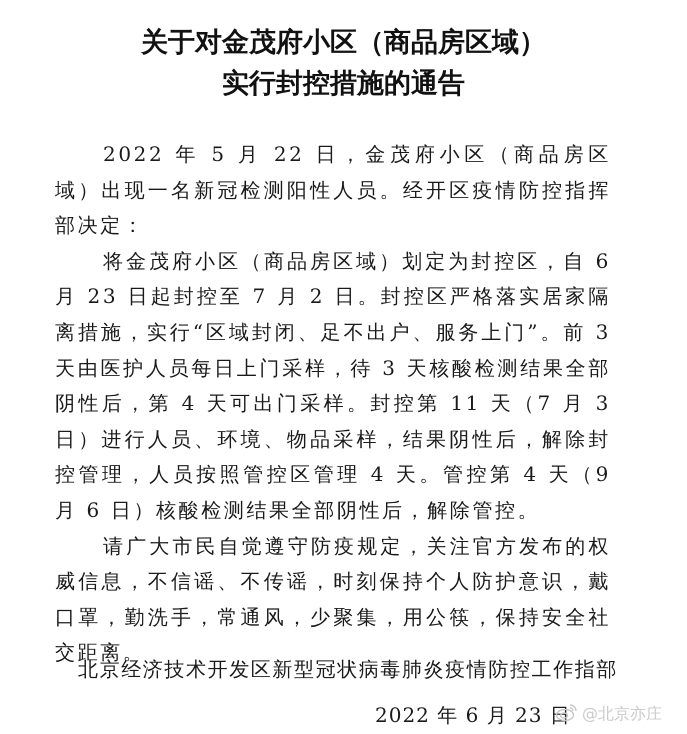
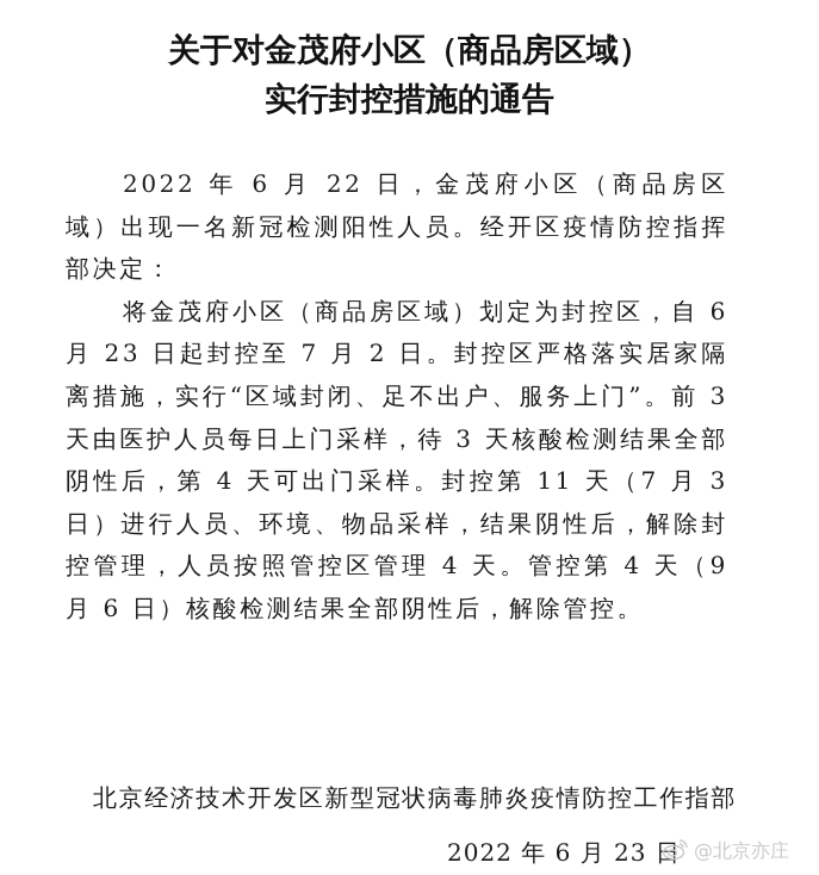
  关于对金茂府小区（商品房区域）
  实行封控措施的通告
- 2022 年 5 月 22 日，金茂府小区（商品房区域）出现一名新冠检测阳性人员。经开区疫情防控指挥部决定：
+ 2022 年 6 月 22 日，金茂府小区（商品房区域）出现一名新冠检测阳性人员。经开区疫情防控指挥部决定：
  将金茂府小区（商品房区域）划定为封控区，自 6 月 23 日起封控至 7 月 2 日。封控区严格落实居家隔离措施，实行“区域封闭、足不出户、服务上门”。前 3 天由医护人员每日上门采样，待 3 天核酸检测结果全部阴性后，第 4 天可出门采样。封控第 11 天（7 月 3 日）进行人员、环境、物品采样，结果阴性后，解除封控管理，人员按照管控区管理 4 天。管控第 4 天（9 月 6 日）核酸检测结果全部阴性后，解除管控。
- 请广大市民自觉遵守防疫规定，关注官方发布的权威信息，不信谣、不传谣，时刻保持个人防护意识，戴口罩，勤洗手，常通风，少聚集，用公筷，保持安全社交距离。
  北京经济技术开发区新型冠状病毒肺炎疫情防控工作指部
  2022 年 6 月 23
  @北京亦庄
